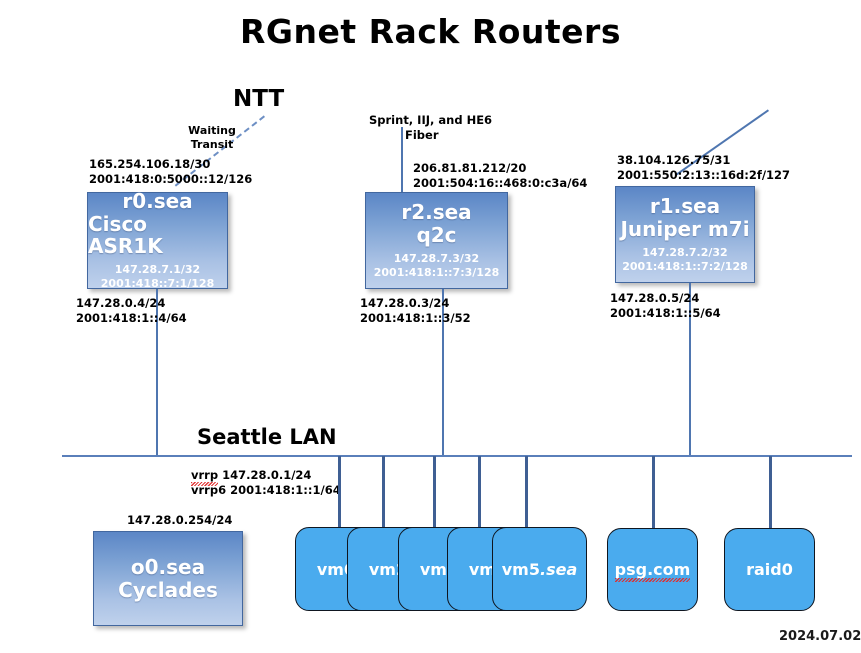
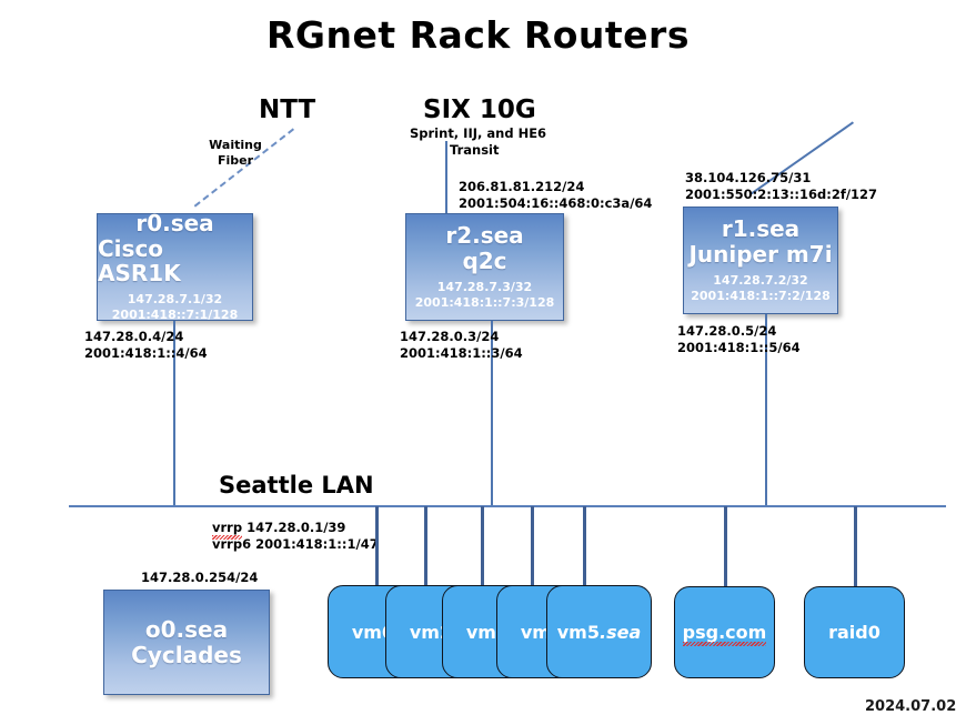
  RGnet Rack Routers
  NTT
  Waiting
- Transit
+ Fiber
- 165.254.106.18/30
- 2001:418:0:5000::12/126
  r0.sea
  Cisco ASR1K
  147.28.7.1/32
  2001:418::7:1/128
  147.28.0.4/24
  2001:418:1::4/64
+ SIX 10G
  Sprint, IIJ, and HE6
- Fiber
+ Transit
- 206.81.81.212/20
+ 206.81.81.212/24
  2001:504:16::468:0:c3a/64
  r2.sea
  q2c
  147.28.7.3/32
  2001:418:1::7:3/128
  147.28.0.3/24
- 2001:418:1::3/52
+ 2001:418:1::3/64
  38.104.126.75/31
  2001:550:2:13::16d:2f/127
  r1.sea
  Juniper m7i
  147.28.7.2/32
  2001:418:1::7:2/128
  147.28.0.5/24
  2001:418:1::5/64
  Seattle LAN
- vrrp 147.28.0.1/24
+ vrrp 147.28.0.1/39
- vrrp6 2001:418:1::1/64
+ vrrp6 2001:418:1::1/47
  147.28.0.254/24
  o0.sea
  Cyclades
  vm5.sea
  psg.com
  raid0
  2024.07.02
